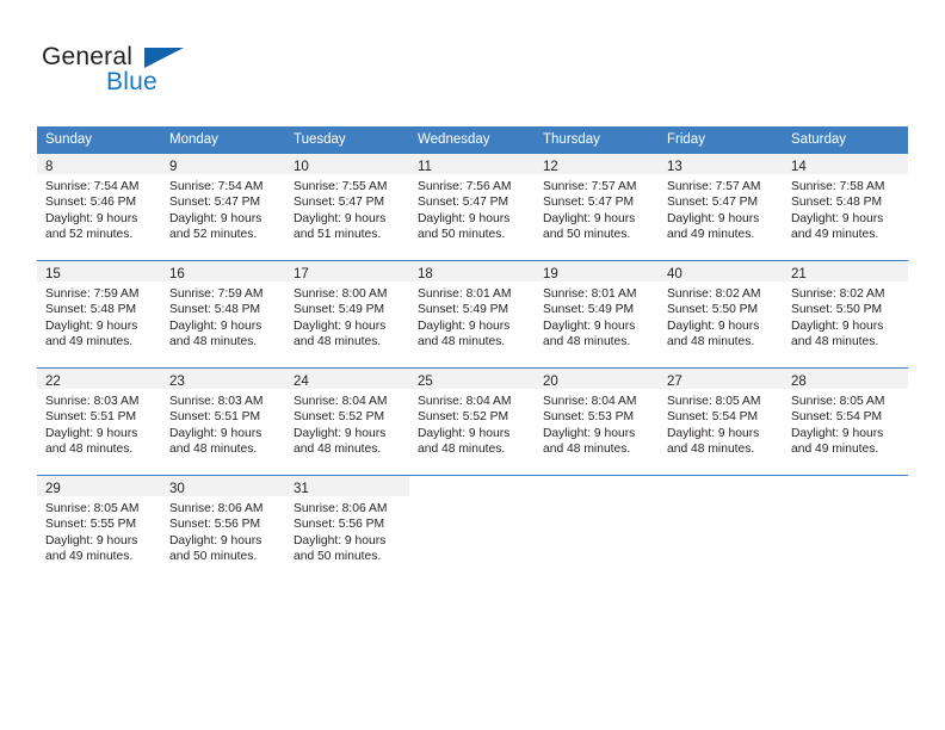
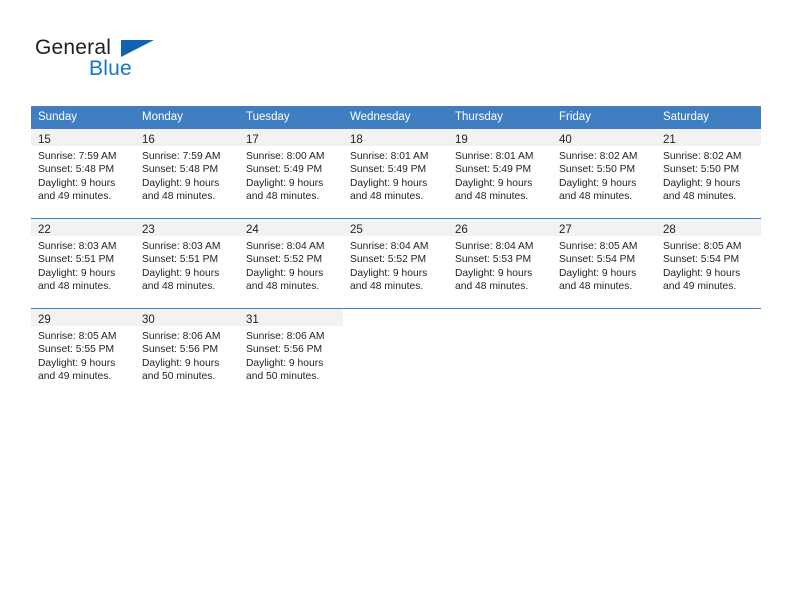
  General
  Blue
  Sunday	Monday	Tuesday	Wednesday	Thursday	Friday	Saturday
- 8Sunrise: 7:54 AMSunset: 5:46 PMDaylight: 9 hoursand 52 minutes.	9Sunrise: 7:54 AMSunset: 5:47 PMDaylight: 9 hoursand 52 minutes.	10Sunrise: 7:55 AMSunset: 5:47 PMDaylight: 9 hoursand 51 minutes.	11Sunrise: 7:56 AMSunset: 5:47 PMDaylight: 9 hoursand 50 minutes.	12Sunrise: 7:57 AMSunset: 5:47 PMDaylight: 9 hoursand 50 minutes.	13Sunrise: 7:57 AMSunset: 5:47 PMDaylight: 9 hoursand 49 minutes.	14Sunrise: 7:58 AMSunset: 5:48 PMDaylight: 9 hoursand 49 minutes.
  15Sunrise: 7:59 AMSunset: 5:48 PMDaylight: 9 hoursand 49 minutes.	16Sunrise: 7:59 AMSunset: 5:48 PMDaylight: 9 hoursand 48 minutes.	17Sunrise: 8:00 AMSunset: 5:49 PMDaylight: 9 hoursand 48 minutes.	18Sunrise: 8:01 AMSunset: 5:49 PMDaylight: 9 hoursand 48 minutes.	19Sunrise: 8:01 AMSunset: 5:49 PMDaylight: 9 hoursand 48 minutes.	40Sunrise: 8:02 AMSunset: 5:50 PMDaylight: 9 hoursand 48 minutes.	21Sunrise: 8:02 AMSunset: 5:50 PMDaylight: 9 hoursand 48 minutes.
- 22Sunrise: 8:03 AMSunset: 5:51 PMDaylight: 9 hoursand 48 minutes.	23Sunrise: 8:03 AMSunset: 5:51 PMDaylight: 9 hoursand 48 minutes.	24Sunrise: 8:04 AMSunset: 5:52 PMDaylight: 9 hoursand 48 minutes.	25Sunrise: 8:04 AMSunset: 5:52 PMDaylight: 9 hoursand 48 minutes.	20Sunrise: 8:04 AMSunset: 5:53 PMDaylight: 9 hoursand 48 minutes.	27Sunrise: 8:05 AMSunset: 5:54 PMDaylight: 9 hoursand 48 minutes.	28Sunrise: 8:05 AMSunset: 5:54 PMDaylight: 9 hoursand 49 minutes.
+ 22Sunrise: 8:03 AMSunset: 5:51 PMDaylight: 9 hoursand 48 minutes.	23Sunrise: 8:03 AMSunset: 5:51 PMDaylight: 9 hoursand 48 minutes.	24Sunrise: 8:04 AMSunset: 5:52 PMDaylight: 9 hoursand 48 minutes.	25Sunrise: 8:04 AMSunset: 5:52 PMDaylight: 9 hoursand 48 minutes.	26Sunrise: 8:04 AMSunset: 5:53 PMDaylight: 9 hoursand 48 minutes.	27Sunrise: 8:05 AMSunset: 5:54 PMDaylight: 9 hoursand 48 minutes.	28Sunrise: 8:05 AMSunset: 5:54 PMDaylight: 9 hoursand 49 minutes.
  29Sunrise: 8:05 AMSunset: 5:55 PMDaylight: 9 hoursand 49 minutes.	30Sunrise: 8:06 AMSunset: 5:56 PMDaylight: 9 hoursand 50 minutes.	31Sunrise: 8:06 AMSunset: 5:56 PMDaylight: 9 hoursand 50 minutes.
